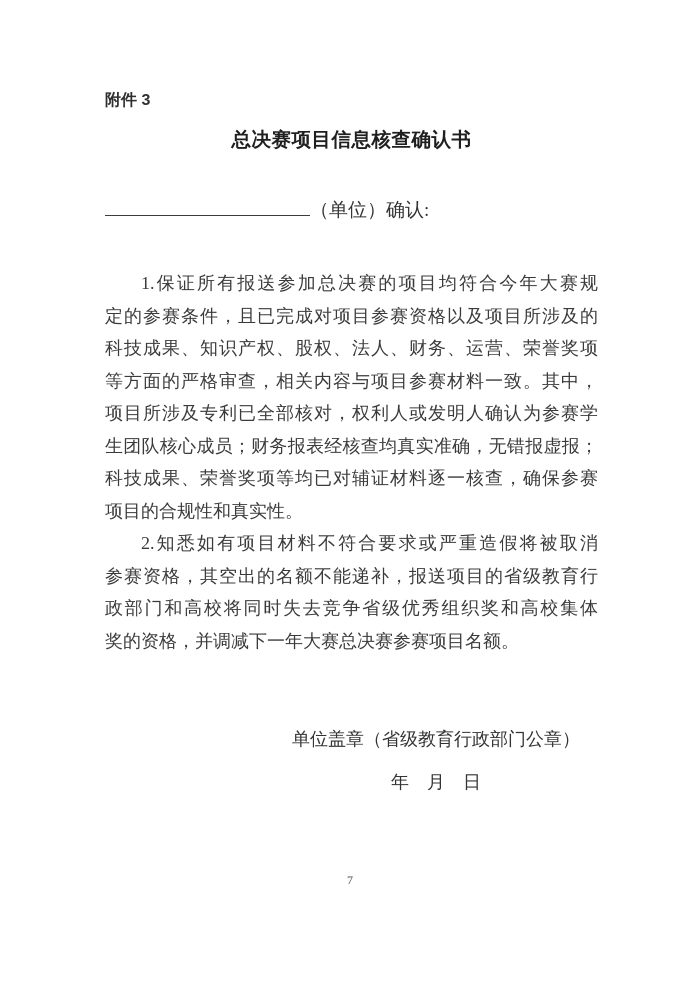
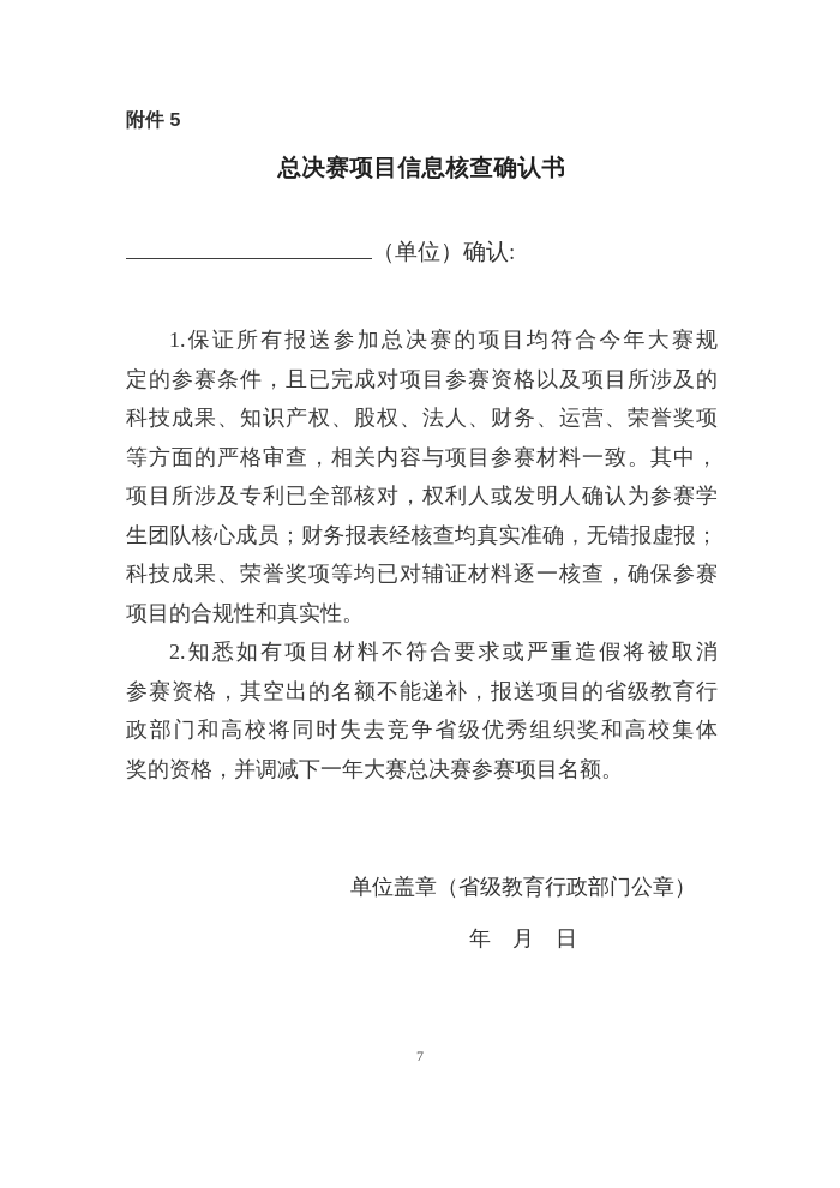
- 附件 3
+ 附件 5
  总决赛项目信息核查确认书
  （单位）确认:
  1.保证所有报送参加总决赛的项目均符合今年大赛规
  定的参赛条件，且已完成对项目参赛资格以及项目所涉及的
  科技成果、知识产权、股权、法人、财务、运营、荣誉奖项
  等方面的严格审查，相关内容与项目参赛材料一致。其中，
  项目所涉及专利已全部核对，权利人或发明人确认为参赛学
  生团队核心成员；财务报表经核查均真实准确，无错报虚报；
  科技成果、荣誉奖项等均已对辅证材料逐一核查，确保参赛
  项目的合规性和真实性。
  2.知悉如有项目材料不符合要求或严重造假将被取消
  参赛资格，其空出的名额不能递补，报送项目的省级教育行
  政部门和高校将同时失去竞争省级优秀组织奖和高校集体
  奖的资格，并调减下一年大赛总决赛参赛项目名额。
  单位盖章（省级教育行政部门公章）
  年 月 日
  7
